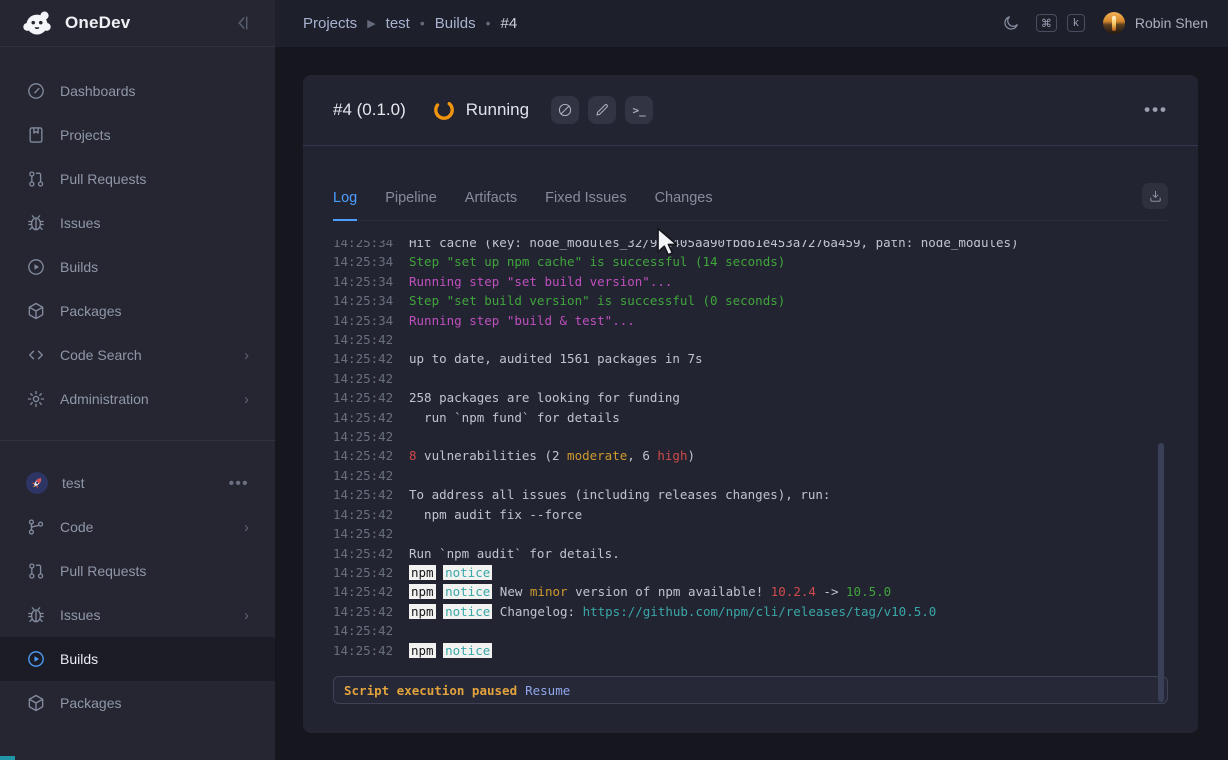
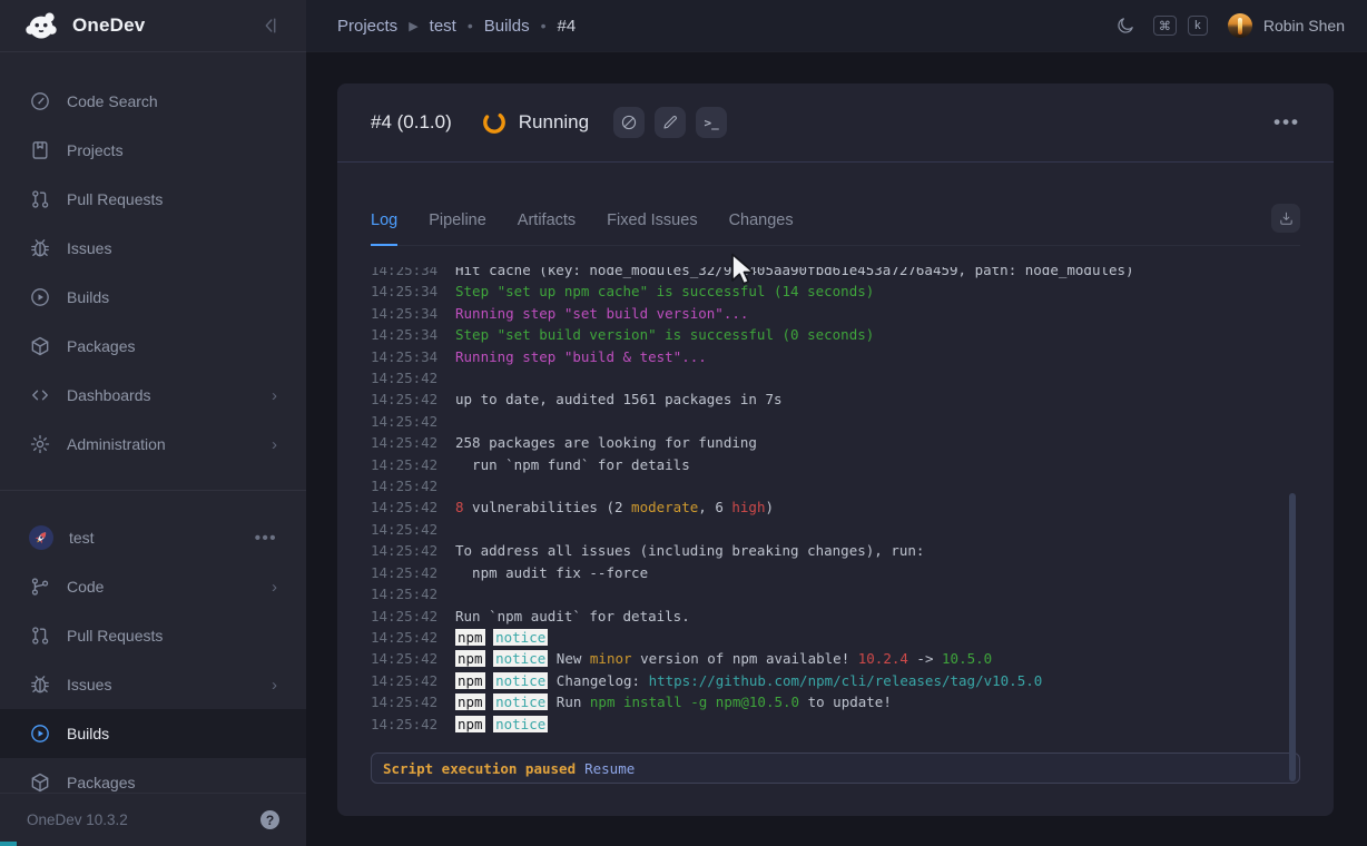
  OneDev
- Dashboards
+ Code Search
  Projects
  Pull Requests
  Issues
  Builds
  Packages
- Code Search
+ Dashboards
  ›
  Administration
  ›
  test
  •••
  Code
  ›
  Pull Requests
  Issues
  ›
  Builds
  Packages
+ OneDev 10.3.2
+ ?
  Projects
  ▶
  test
  •
  Builds
  •
  #4
  ⌘
  k
  Robin Shen
  #4 (0.1.0)
  Running
  >_
  •••
  Log
  Pipeline
  Artifacts
  Fixed Issues
  Changes
  14:25:34
  Hit cache (key: node_modules_32/9405aa90fbd61e453a7276a459, path: node_modules)
  14:25:34
  Step "set up npm cache" is successful (14 seconds)
  14:25:34
  Running step "set build version"...
  14:25:34
  Step "set build version" is successful (0 seconds)
  14:25:34
  Running step "build & test"...
  14:25:42
  14:25:42
  up to date, audited 1561 packages in 7s
  14:25:42
  14:25:42
  258 packages are looking for funding
  14:25:42
  run `npm fund` for details
  14:25:42
  14:25:42
  8 vulnerabilities (2 moderate, 6 high)
  14:25:42
  14:25:42
- To address all issues (including releases changes), run:
+ To address all issues (including breaking changes), run:
  14:25:42
  npm audit fix --force
  14:25:42
  14:25:42
  Run `npm audit` for details.
  14:25:42
  npm notice
  14:25:42
  npm notice New minor version of npm available! 10.2.4 -> 10.5.0
  14:25:42
  npm notice Changelog: https://github.com/npm/cli/releases/tag/v10.5.0
  14:25:42
+ npm notice Run npm install -g npm@10.5.0 to update!
  14:25:42
  npm notice
  Script execution paused
  Resume
